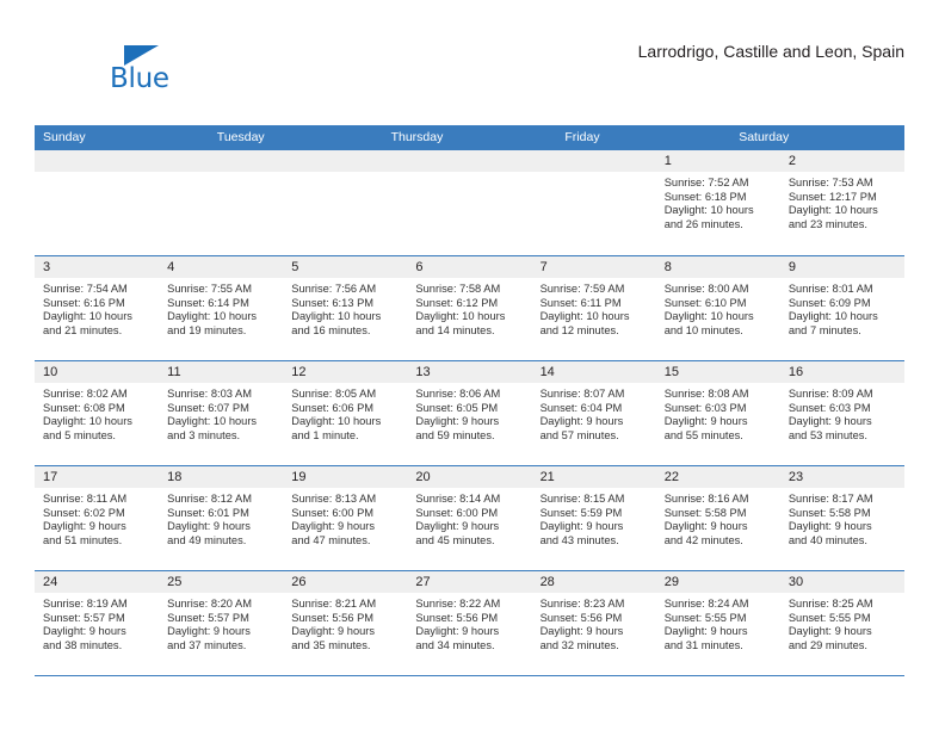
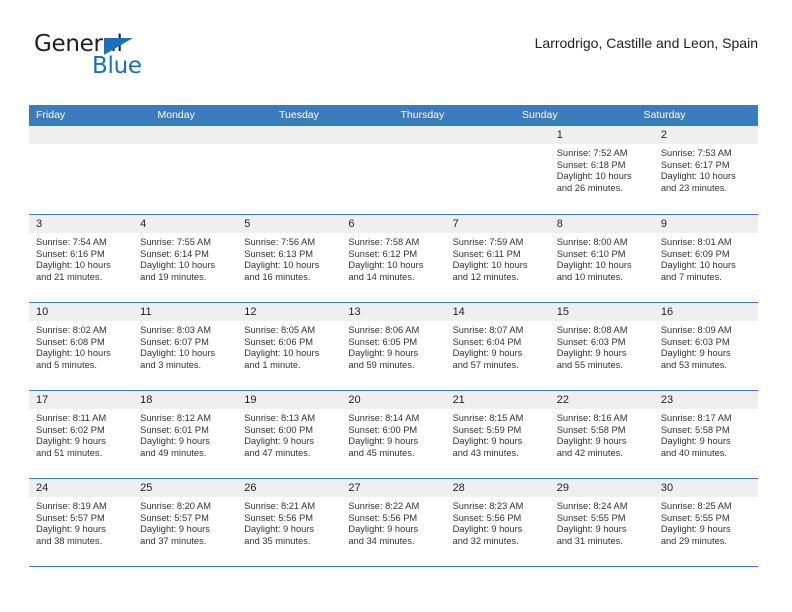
+ General
  Blue
  Larrodrigo, Castille and Leon, Spain
- Sunday
+ Friday
+ Monday
  Tuesday
  Thursday
- Friday
+ Sunday
  Saturday
  1
  Sunrise: 7:52 AM
  Sunset: 6:18 PM
  Daylight: 10 hours
  and 26 minutes.
  2
  Sunrise: 7:53 AM
- Sunset: 12:17 PM
+ Sunset: 6:17 PM
  Daylight: 10 hours
  and 23 minutes.
  3
  Sunrise: 7:54 AM
  Sunset: 6:16 PM
  Daylight: 10 hours
  and 21 minutes.
  4
  Sunrise: 7:55 AM
  Sunset: 6:14 PM
  Daylight: 10 hours
  and 19 minutes.
  5
  Sunrise: 7:56 AM
  Sunset: 6:13 PM
  Daylight: 10 hours
  and 16 minutes.
  6
  Sunrise: 7:58 AM
  Sunset: 6:12 PM
  Daylight: 10 hours
  and 14 minutes.
  7
  Sunrise: 7:59 AM
  Sunset: 6:11 PM
  Daylight: 10 hours
  and 12 minutes.
  8
  Sunrise: 8:00 AM
  Sunset: 6:10 PM
  Daylight: 10 hours
  and 10 minutes.
  9
  Sunrise: 8:01 AM
  Sunset: 6:09 PM
  Daylight: 10 hours
  and 7 minutes.
  10
  Sunrise: 8:02 AM
  Sunset: 6:08 PM
  Daylight: 10 hours
  and 5 minutes.
  11
  Sunrise: 8:03 AM
  Sunset: 6:07 PM
  Daylight: 10 hours
  and 3 minutes.
  12
  Sunrise: 8:05 AM
  Sunset: 6:06 PM
  Daylight: 10 hours
  and 1 minute.
  13
  Sunrise: 8:06 AM
  Sunset: 6:05 PM
  Daylight: 9 hours
  and 59 minutes.
  14
  Sunrise: 8:07 AM
  Sunset: 6:04 PM
  Daylight: 9 hours
  and 57 minutes.
  15
  Sunrise: 8:08 AM
  Sunset: 6:03 PM
  Daylight: 9 hours
  and 55 minutes.
  16
  Sunrise: 8:09 AM
  Sunset: 6:03 PM
  Daylight: 9 hours
  and 53 minutes.
  17
  Sunrise: 8:11 AM
  Sunset: 6:02 PM
  Daylight: 9 hours
  and 51 minutes.
  18
  Sunrise: 8:12 AM
  Sunset: 6:01 PM
  Daylight: 9 hours
  and 49 minutes.
  19
  Sunrise: 8:13 AM
  Sunset: 6:00 PM
  Daylight: 9 hours
  and 47 minutes.
  20
  Sunrise: 8:14 AM
  Sunset: 6:00 PM
  Daylight: 9 hours
  and 45 minutes.
  21
  Sunrise: 8:15 AM
  Sunset: 5:59 PM
  Daylight: 9 hours
  and 43 minutes.
  22
  Sunrise: 8:16 AM
  Sunset: 5:58 PM
  Daylight: 9 hours
  and 42 minutes.
  23
  Sunrise: 8:17 AM
  Sunset: 5:58 PM
  Daylight: 9 hours
  and 40 minutes.
  24
  Sunrise: 8:19 AM
  Sunset: 5:57 PM
  Daylight: 9 hours
  and 38 minutes.
  25
  Sunrise: 8:20 AM
  Sunset: 5:57 PM
  Daylight: 9 hours
  and 37 minutes.
  26
  Sunrise: 8:21 AM
  Sunset: 5:56 PM
  Daylight: 9 hours
  and 35 minutes.
  27
  Sunrise: 8:22 AM
  Sunset: 5:56 PM
  Daylight: 9 hours
  and 34 minutes.
  28
  Sunrise: 8:23 AM
  Sunset: 5:56 PM
  Daylight: 9 hours
  and 32 minutes.
  29
  Sunrise: 8:24 AM
  Sunset: 5:55 PM
  Daylight: 9 hours
  and 31 minutes.
  30
  Sunrise: 8:25 AM
  Sunset: 5:55 PM
  Daylight: 9 hours
  and 29 minutes.
